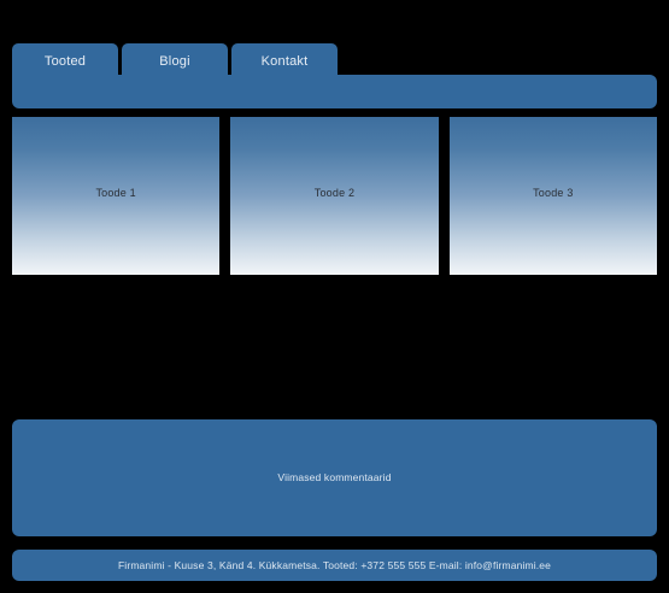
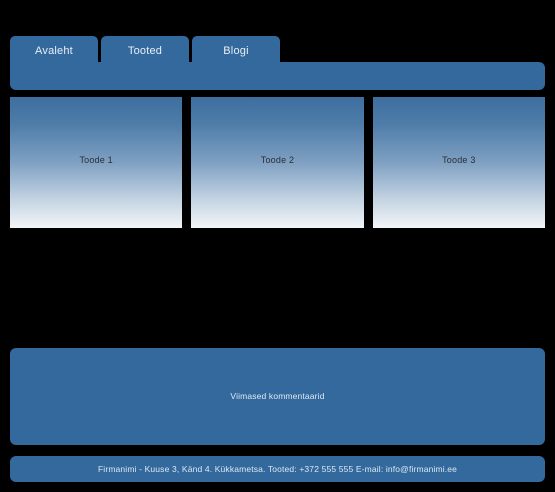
+ Avaleht
  Tooted
  Blogi
- Kontakt
  Toode 1
  Toode 2
  Toode 3
  Viimased kommentaarid
  Firmanimi - Kuuse 3, Känd 4. Kükkametsa. Tooted: +372 555 555 E-mail: info@firmanimi.ee
